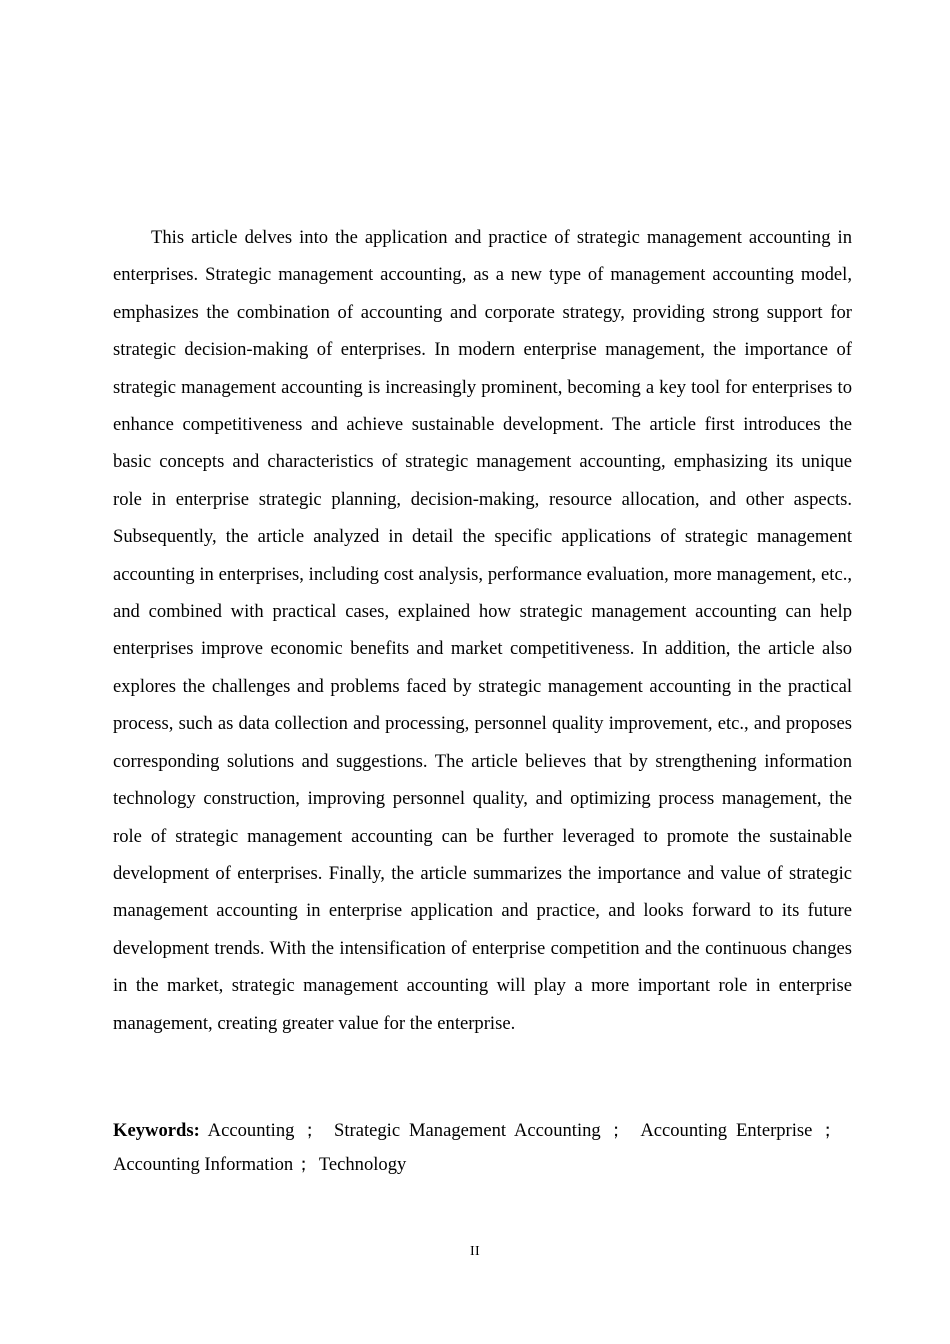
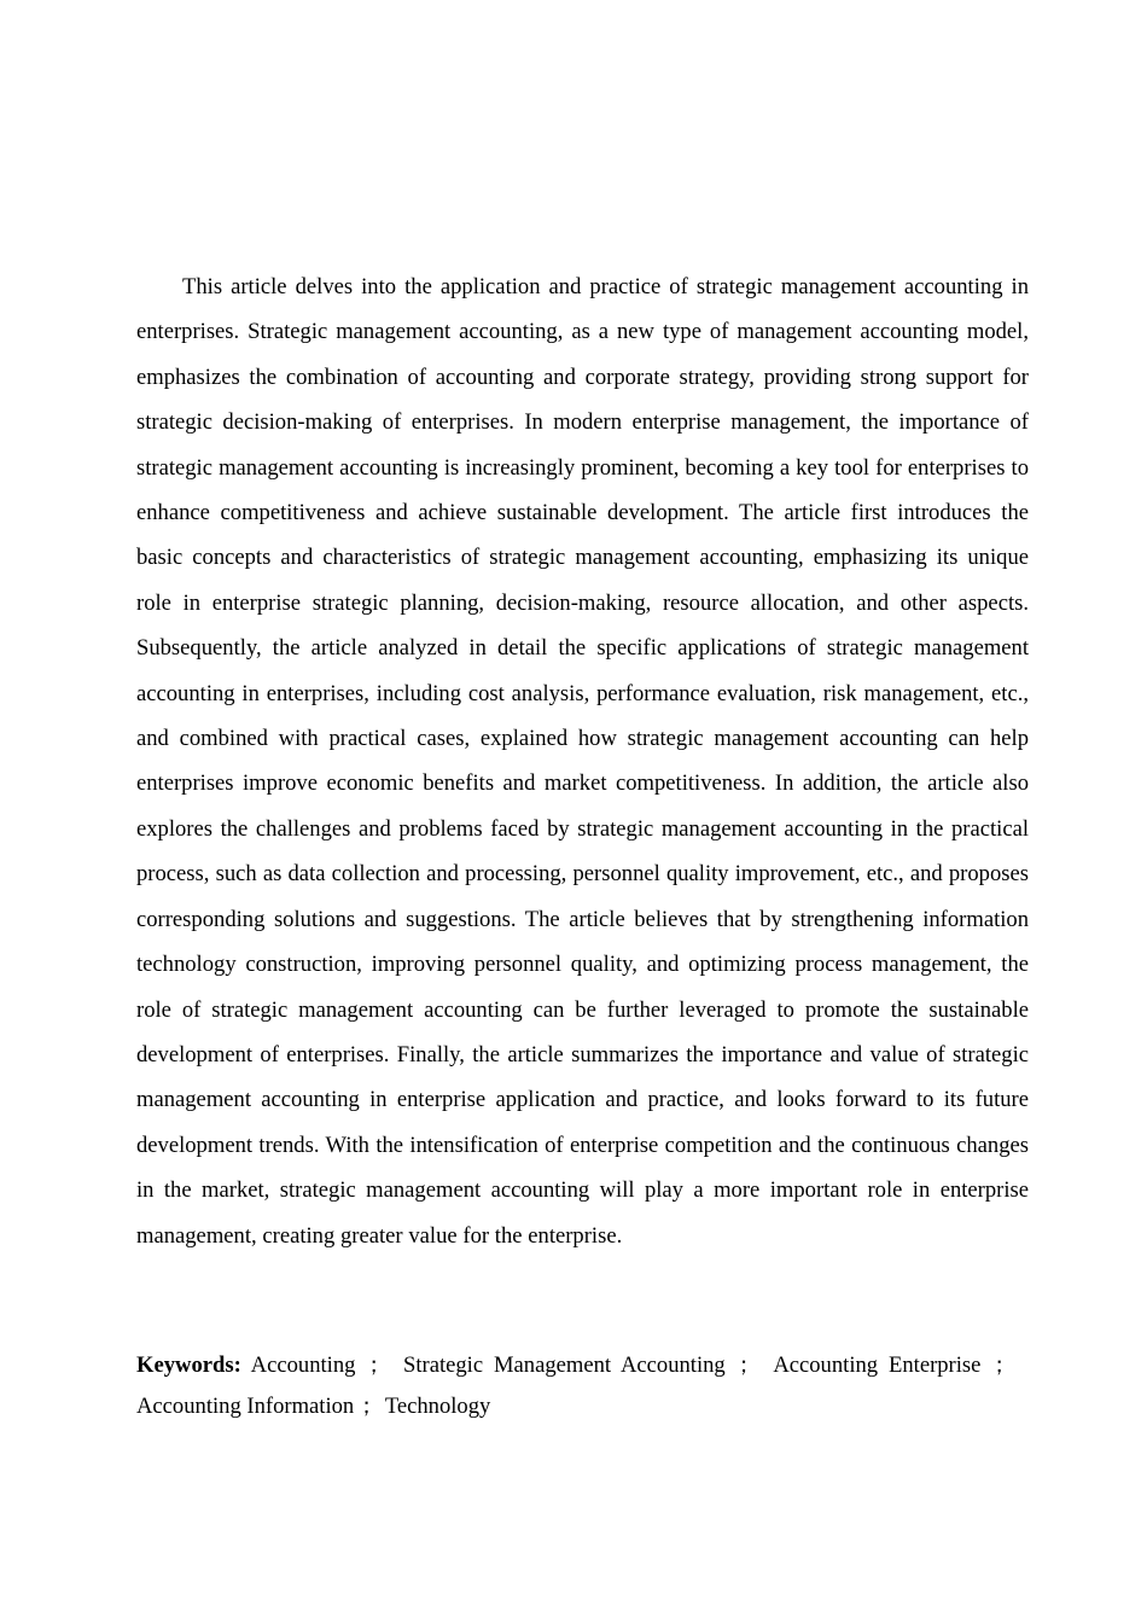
- This article delves into the application and practice of strategic management accounting in enterprises. Strategic management accounting, as a new type of management accounting model, emphasizes the combination of accounting and corporate strategy, providing strong support for strategic decision-making of enterprises. In modern enterprise management, the importance of strategic management accounting is increasingly prominent, becoming a key tool for enterprises to enhance competitiveness and achieve sustainable development. The article first introduces the basic concepts and characteristics of strategic management accounting, emphasizing its unique role in enterprise strategic planning, decision-making, resource allocation, and other aspects. Subsequently, the article analyzed in detail the specific applications of strategic management accounting in enterprises, including cost analysis, performance evaluation, more management, etc., and combined with practical cases, explained how strategic management accounting can help enterprises improve economic benefits and market competitiveness. In addition, the article also explores the challenges and problems faced by strategic management accounting in the practical process, such as data collection and processing, personnel quality improvement, etc., and proposes corresponding solutions and suggestions. The article believes that by strengthening information technology construction, improving personnel quality, and optimizing process management, the role of strategic management accounting can be further leveraged to promote the sustainable development of enterprises. Finally, the article summarizes the importance and value of strategic management accounting in enterprise application and practice, and looks forward to its future development trends. With the intensification of enterprise competition and the continuous changes in the market, strategic management accounting will play a more important role in enterprise management, creating greater value for the enterprise.
+ This article delves into the application and practice of strategic management accounting in enterprises. Strategic management accounting, as a new type of management accounting model, emphasizes the combination of accounting and corporate strategy, providing strong support for strategic decision-making of enterprises. In modern enterprise management, the importance of strategic management accounting is increasingly prominent, becoming a key tool for enterprises to enhance competitiveness and achieve sustainable development. The article first introduces the basic concepts and characteristics of strategic management accounting, emphasizing its unique role in enterprise strategic planning, decision-making, resource allocation, and other aspects. Subsequently, the article analyzed in detail the specific applications of strategic management accounting in enterprises, including cost analysis, performance evaluation, risk management, etc., and combined with practical cases, explained how strategic management accounting can help enterprises improve economic benefits and market competitiveness. In addition, the article also explores the challenges and problems faced by strategic management accounting in the practical process, such as data collection and processing, personnel quality improvement, etc., and proposes corresponding solutions and suggestions. The article believes that by strengthening information technology construction, improving personnel quality, and optimizing process management, the role of strategic management accounting can be further leveraged to promote the sustainable development of enterprises. Finally, the article summarizes the importance and value of strategic management accounting in enterprise application and practice, and looks forward to its future development trends. With the intensification of enterprise competition and the continuous changes in the market, strategic management accounting will play a more important role in enterprise management, creating greater value for the enterprise.
  Keywords: Accounting ； Strategic Management Accounting ； Accounting Enterprise ；Accounting Information； Technology
- II
